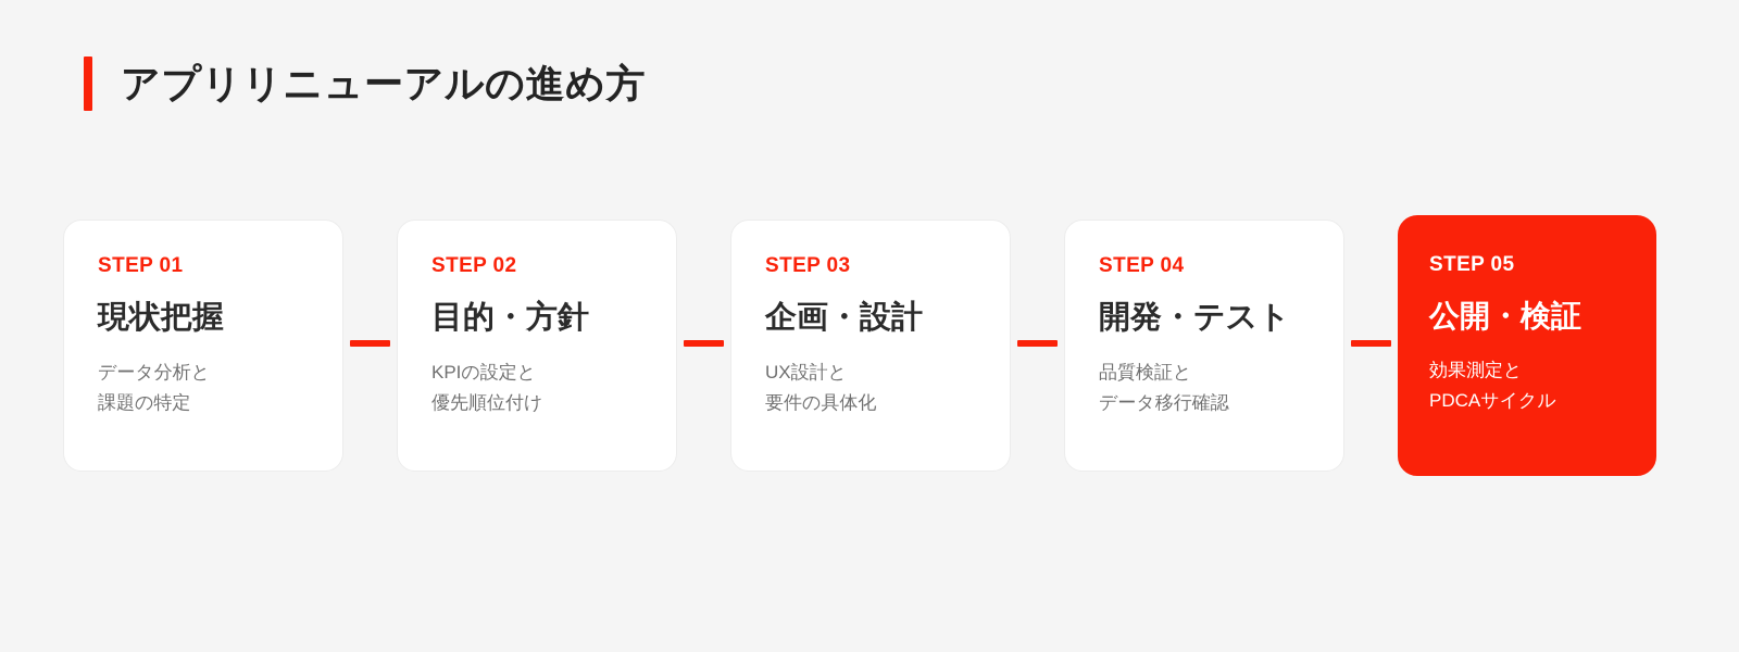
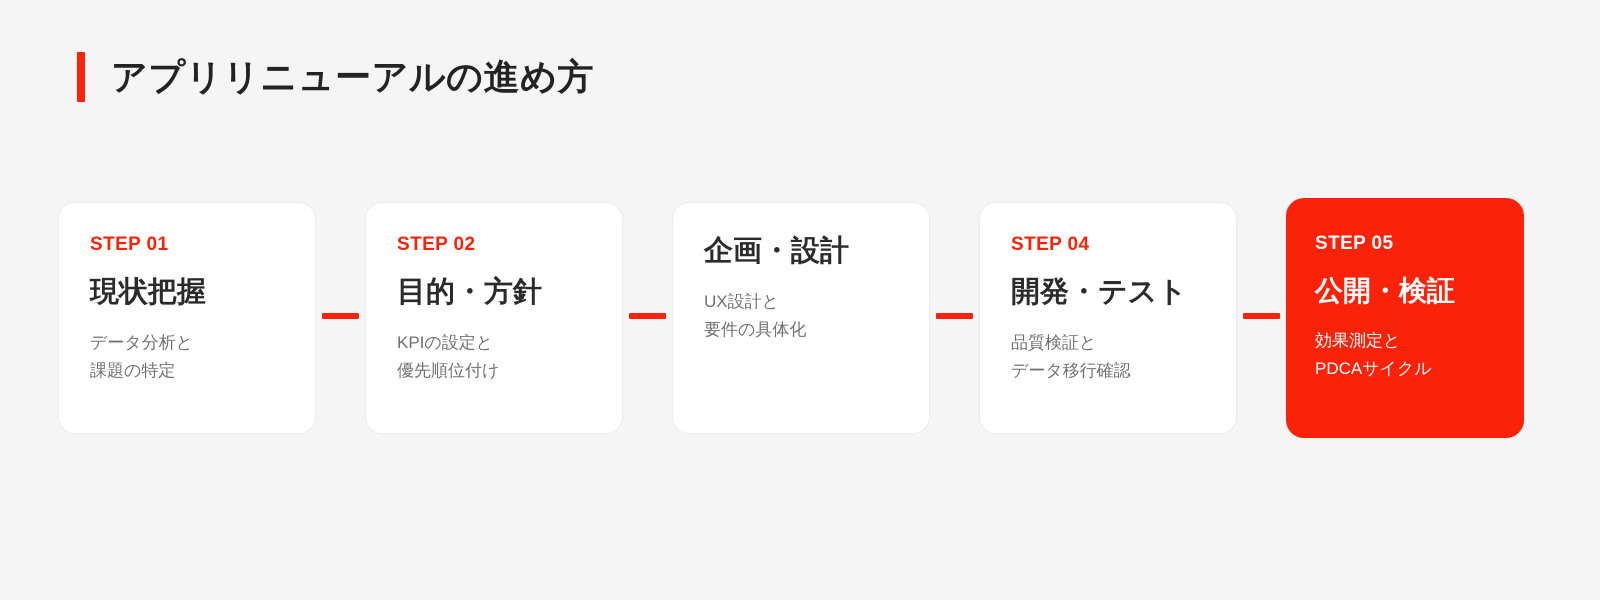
  アプリリニューアルの進め方
  STEP 01
  現状把握
  データ分析と
  課題の特定
  STEP 02
  目的・方針
  KPIの設定と
  優先順位付け
- STEP 03
  企画・設計
  UX設計と
  要件の具体化
  STEP 04
  開発・テスト
  品質検証と
  データ移行確認
  STEP 05
  公開・検証
  効果測定と
  PDCAサイクル
